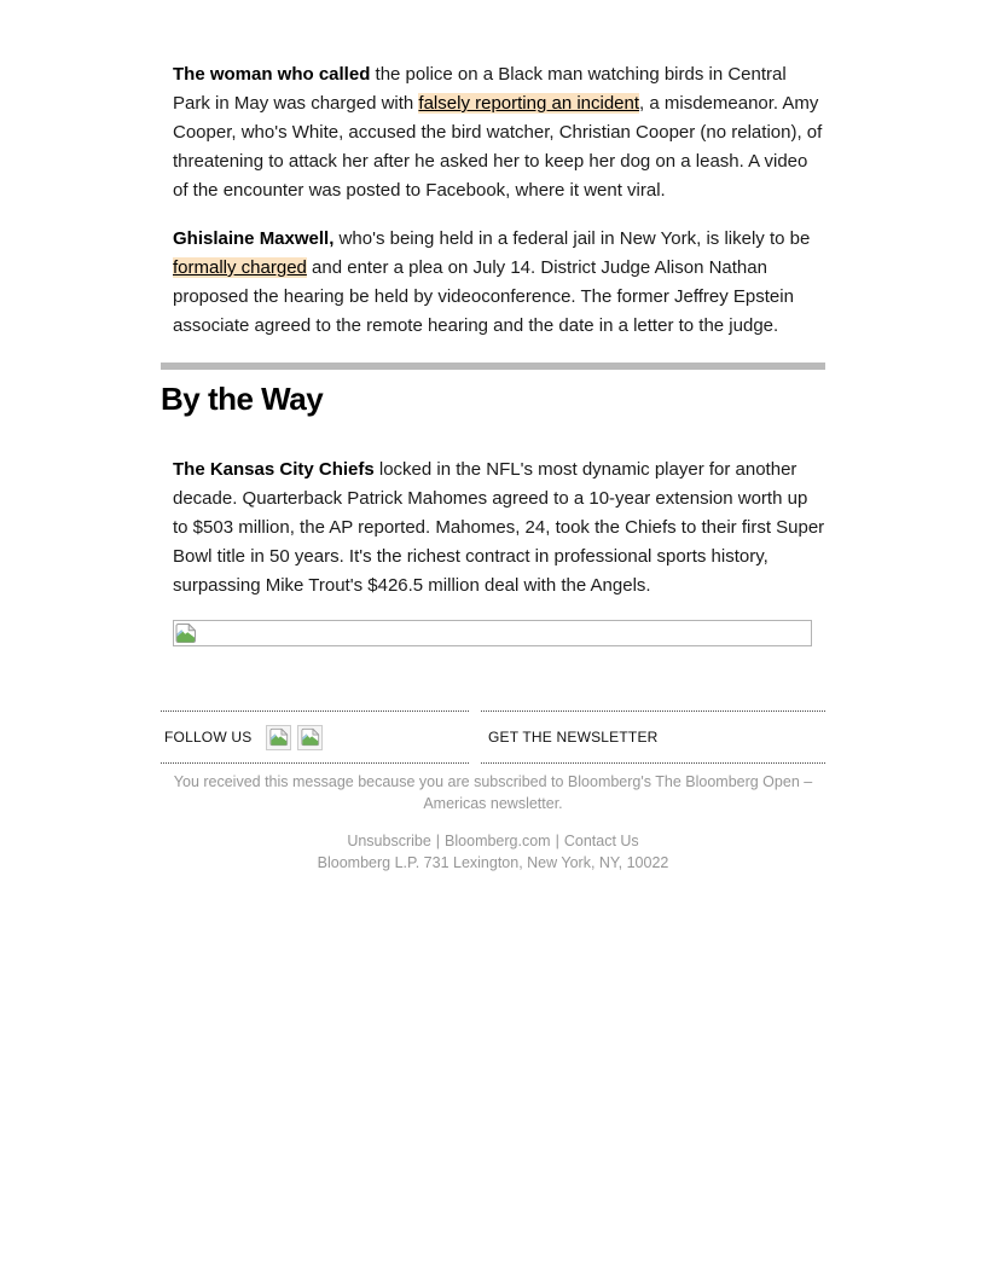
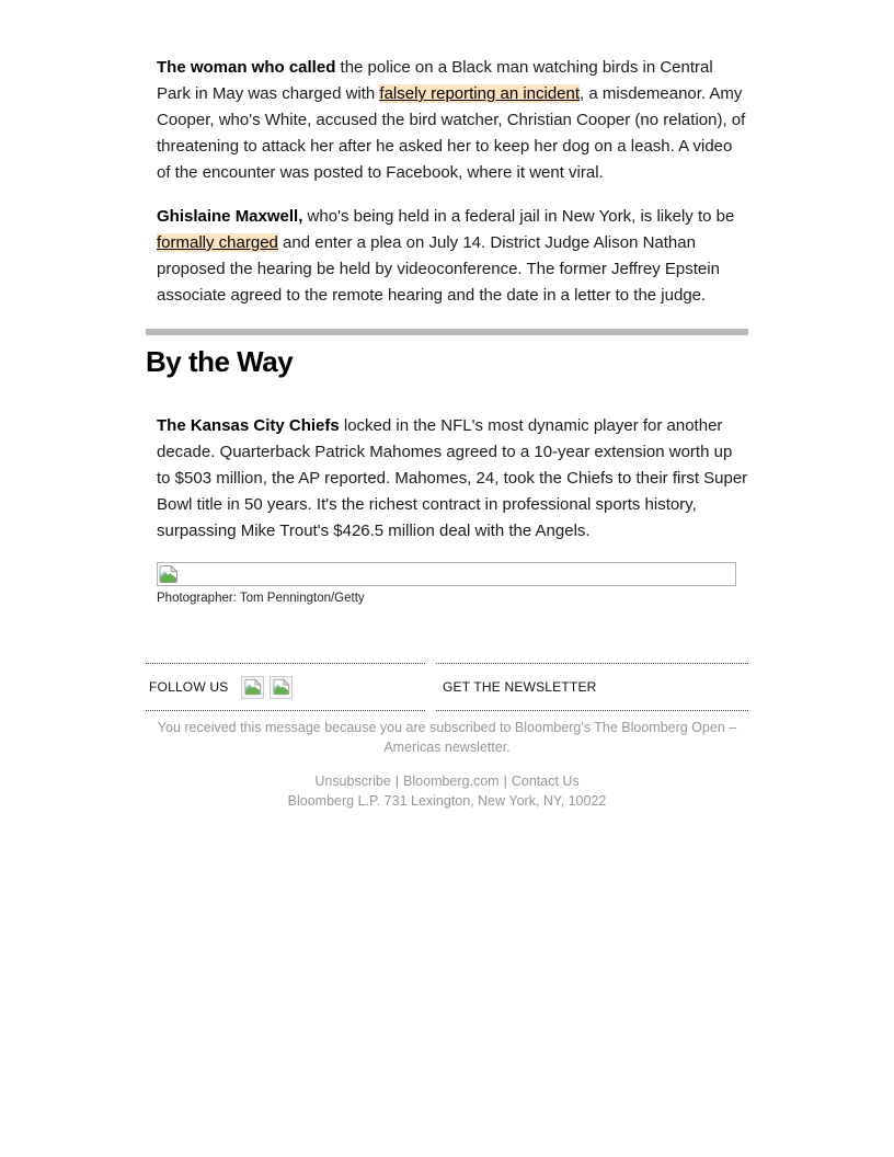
  The woman who called the police on a Black man watching birds in Central Park in May was charged with falsely reporting an incident, a misdemeanor. Amy Cooper, who's White, accused the bird watcher, Christian Cooper (no relation), of threatening to attack her after he asked her to keep her dog on a leash. A video of the encounter was posted to Facebook, where it went viral.
  Ghislaine Maxwell, who's being held in a federal jail in New York, is likely to be formally charged and enter a plea on July 14. District Judge Alison Nathan proposed the hearing be held by videoconference. The former Jeffrey Epstein associate agreed to the remote hearing and the date in a letter to the judge.
  By the Way
  The Kansas City Chiefs locked in the NFL's most dynamic player for another decade. Quarterback Patrick Mahomes agreed to a 10-year extension worth up to $503 million, the AP reported. Mahomes, 24, took the Chiefs to their first Super Bowl title in 50 years. It's the richest contract in professional sports history, surpassing Mike Trout's $426.5 million deal with the Angels.
+ Photographer: Tom Pennington/Getty
  FOLLOW US
  GET THE NEWSLETTER
  You received this message because you are subscribed to Bloomberg's The Bloomberg Open – Americas newsletter.
  Unsubscribe | Bloomberg.com | Contact Us
  Bloomberg L.P. 731 Lexington, New York, NY, 10022
